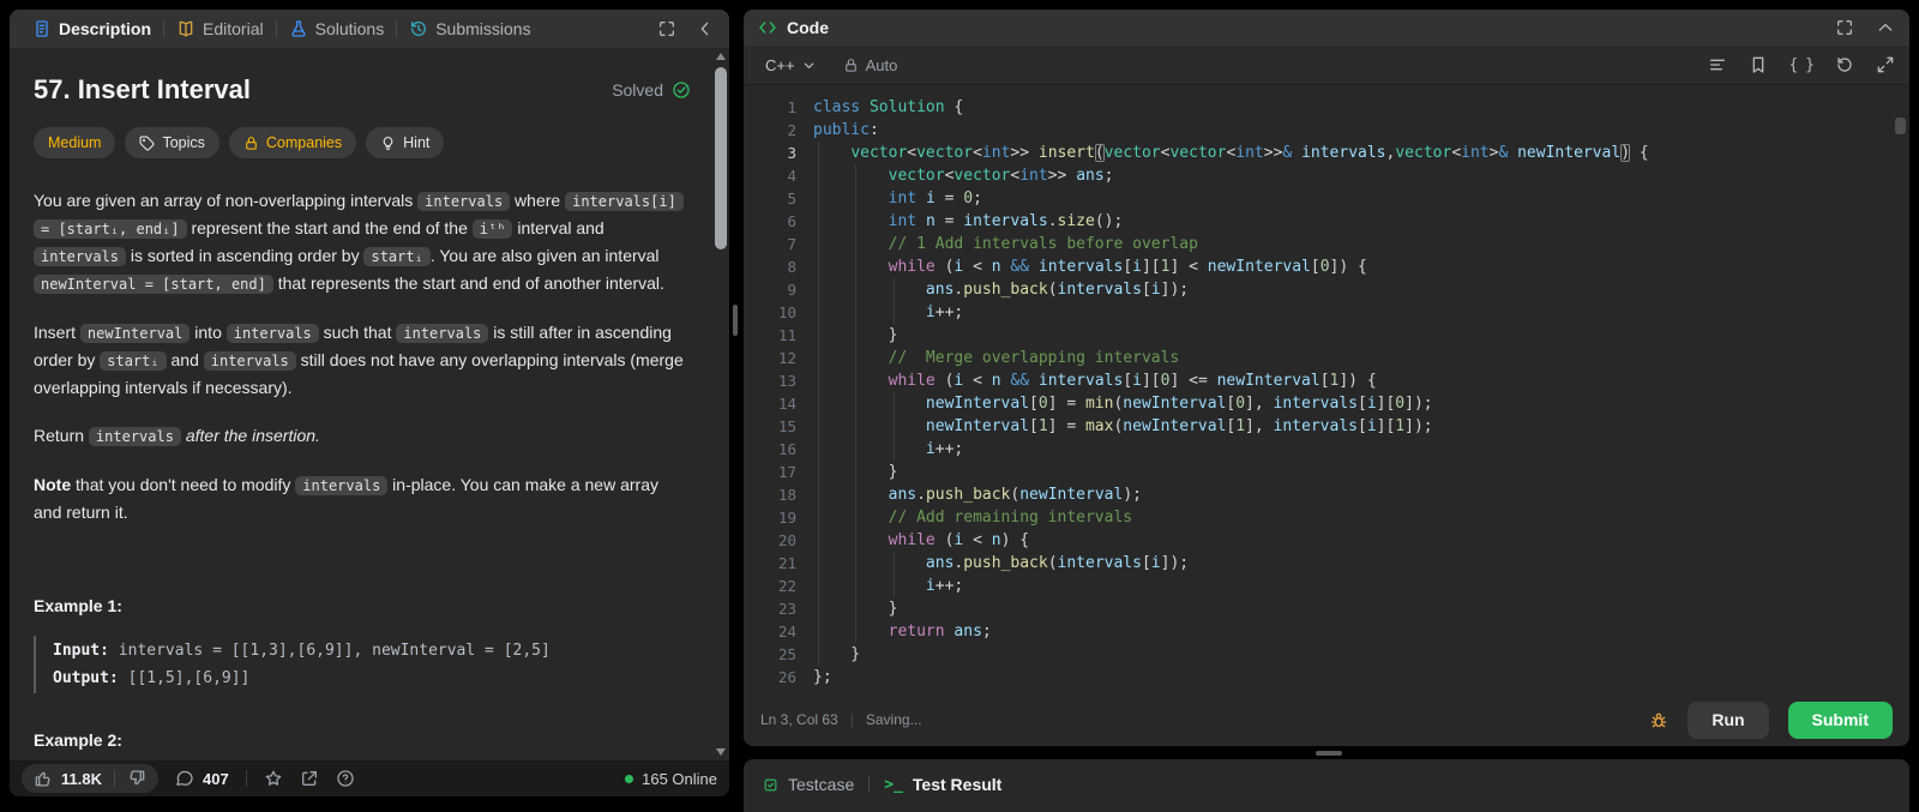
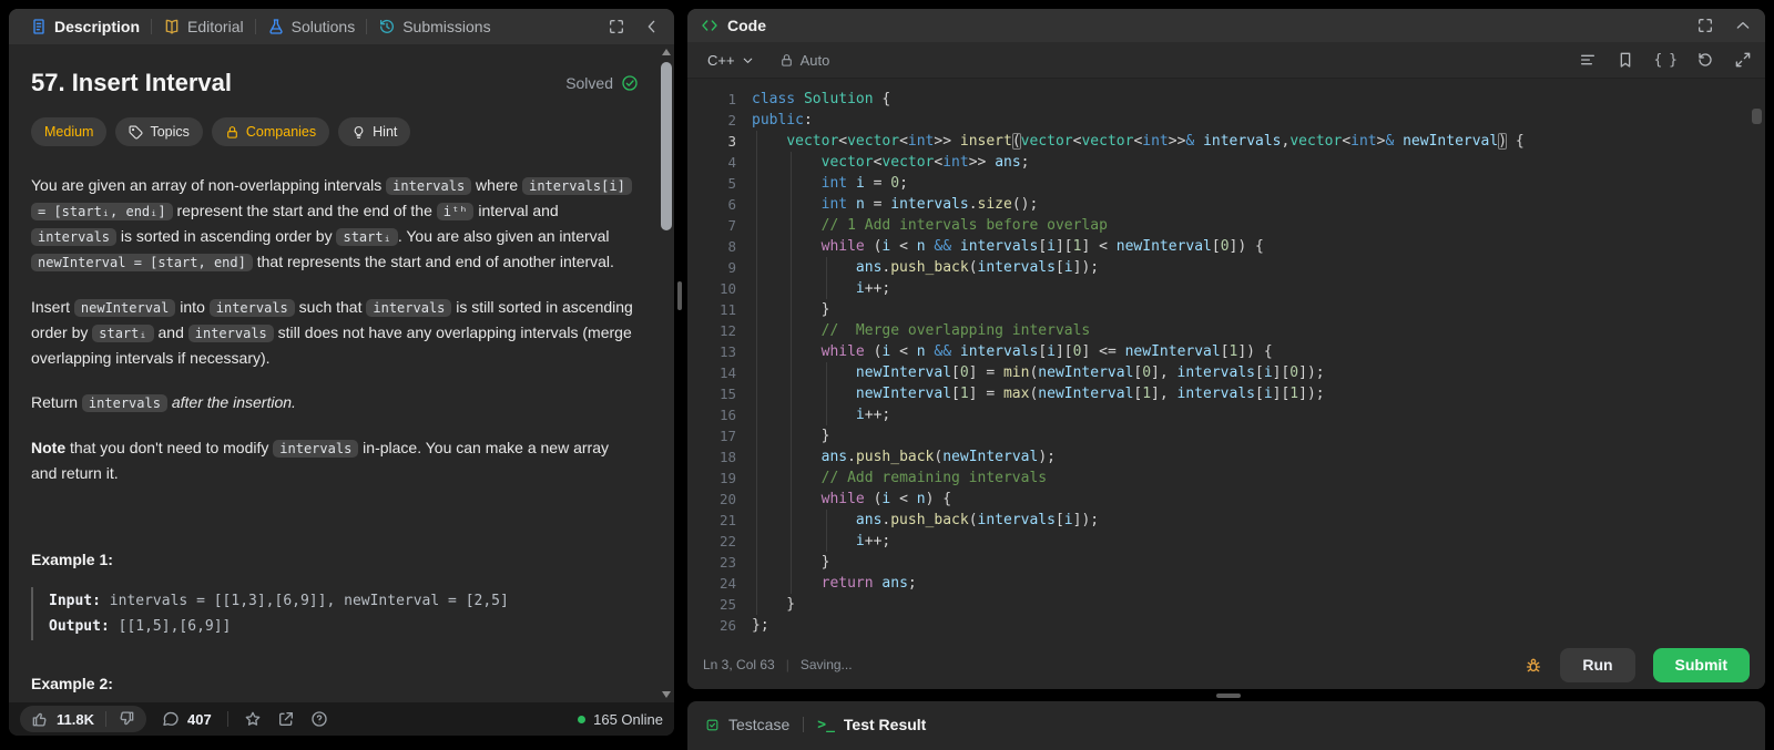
  Description
  Editorial
  Solutions
  Submissions
  57. Insert Interval
  Solved
  Medium
  Topics
  Companies
  Hint
  You are given an array of non-overlapping intervals intervals where intervals[i] = [startᵢ, endᵢ] represent the start and the end of the iᵗʰ interval and intervals is sorted in ascending order by startᵢ . You are also given an interval newInterval = [start, end] that represents the start and end of another interval.
- Insert newInterval into intervals such that intervals is still after in ascending order by startᵢ and intervals still does not have any overlapping intervals (merge overlapping intervals if necessary).
+ Insert newInterval into intervals such that intervals is still sorted in ascending order by startᵢ and intervals still does not have any overlapping intervals (merge overlapping intervals if necessary).
  Return intervals after the insertion.
  Note that you don't need to modify intervals in-place. You can make a new array and return it.
  Example 1:
  Input: intervals = [[1,3],[6,9]], newInterval = [2,5]
  Output: [[1,5],[6,9]]
  Example 2:
  11.8K
  407
  165 Online
  Code
  C++
  Auto
  { }
  1
  class Solution {
  2
  public:
  3
  vector<vector<int>> insert(vector<vector<int>>& intervals,vector<int>& newInterval) {
  4
  vector<vector<int>> ans;
  5
  int i = 0;
  6
  int n = intervals.size();
  7
  // 1 Add intervals before overlap
  8
  while (i < n && intervals[i][1] < newInterval[0]) {
  9
  ans.push_back(intervals[i]);
  10
  i++;
  11
  }
  12
  // Merge overlapping intervals
  13
  while (i < n && intervals[i][0] <= newInterval[1]) {
  14
  newInterval[0] = min(newInterval[0], intervals[i][0]);
  15
  newInterval[1] = max(newInterval[1], intervals[i][1]);
  16
  i++;
  17
  }
  18
  ans.push_back(newInterval);
  19
  // Add remaining intervals
  20
  while (i < n) {
  21
  ans.push_back(intervals[i]);
  22
  i++;
  23
  }
  24
  return ans;
  25
  }
  26
  };
  Ln 3, Col 63
  |
  Saving...
  Run
  Submit
  Testcase
  >_
  Test Result
